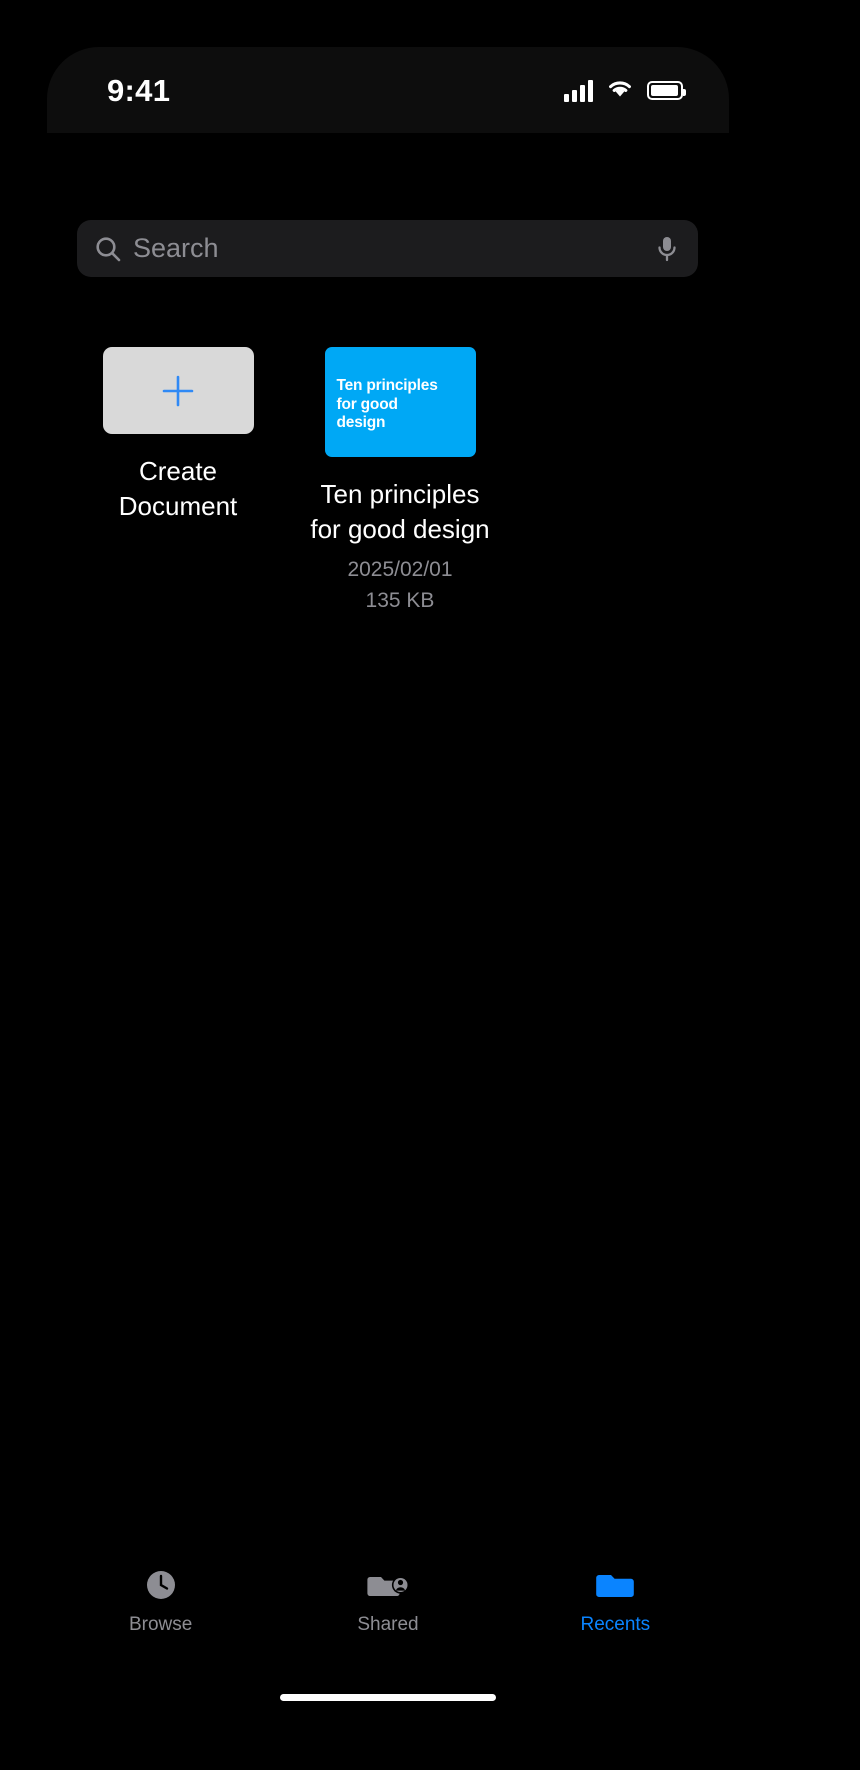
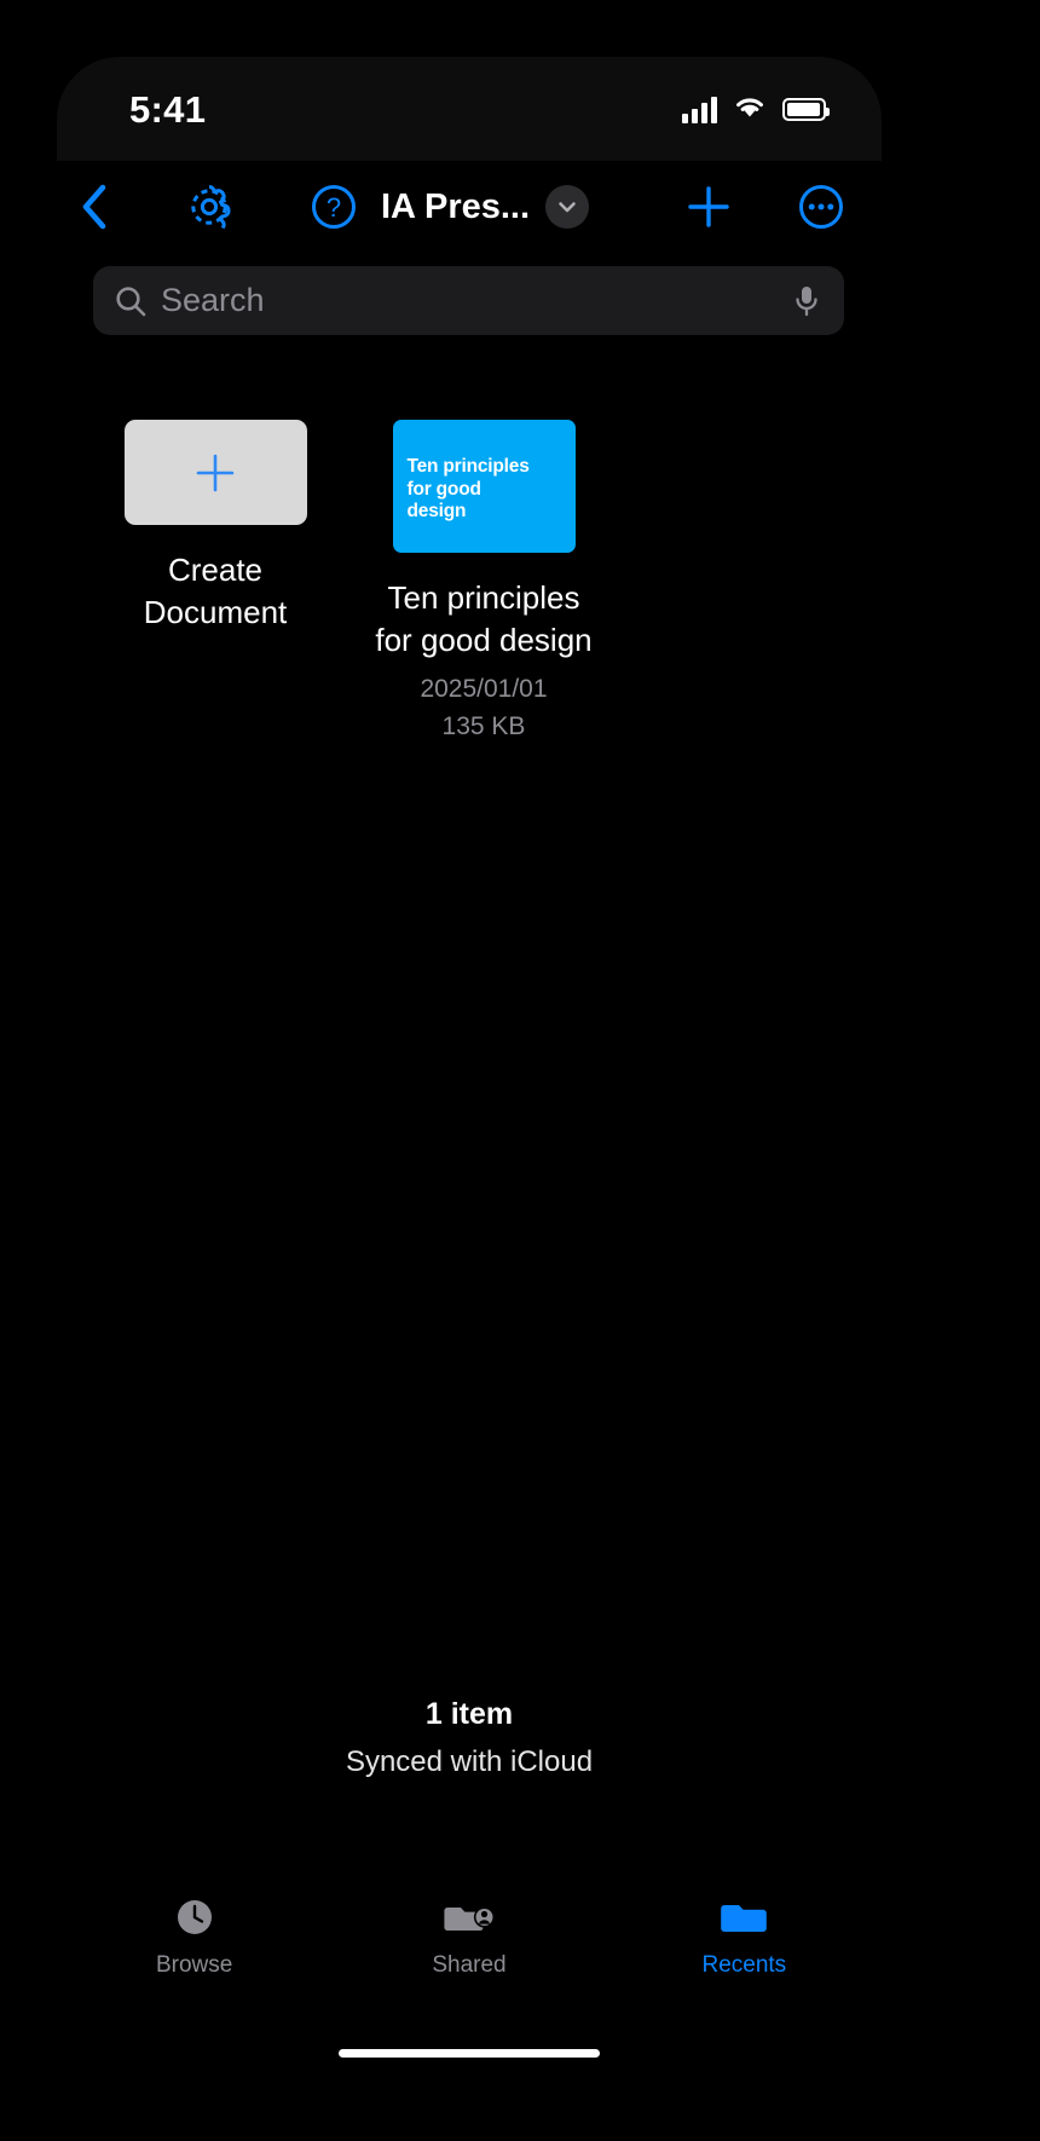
- 9:41
+ 5:41
+ ?
+ IA Pres...
  Search
  Create
  Document
  Ten principles
  for good
  design
  Ten principles
  for good design
- 2025/02/01
+ 2025/01/01
  135 KB
+ 1 item
+ Synced with iCloud
  Browse
  Shared
  Recents
